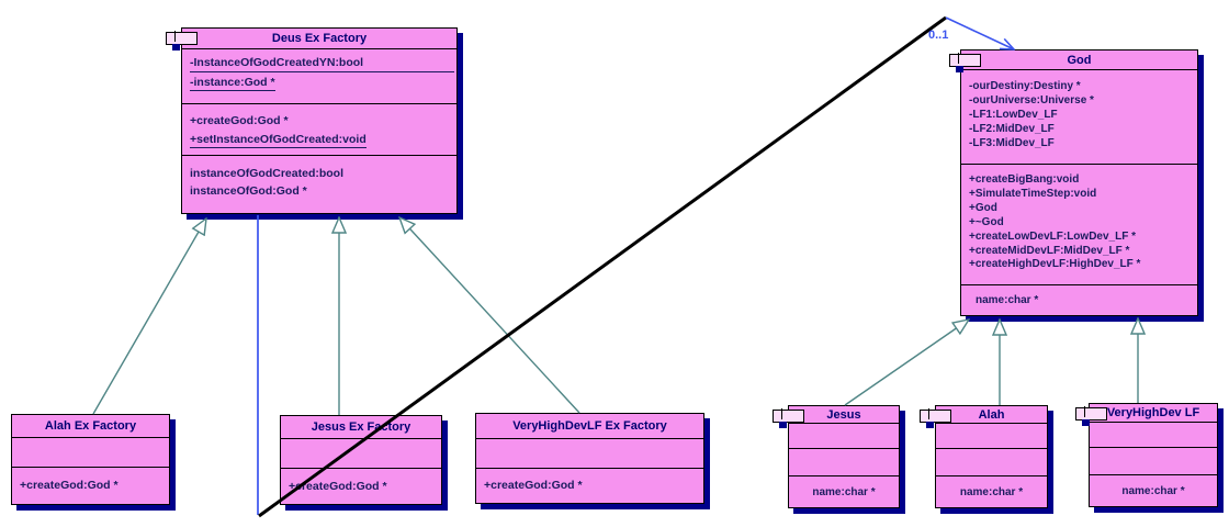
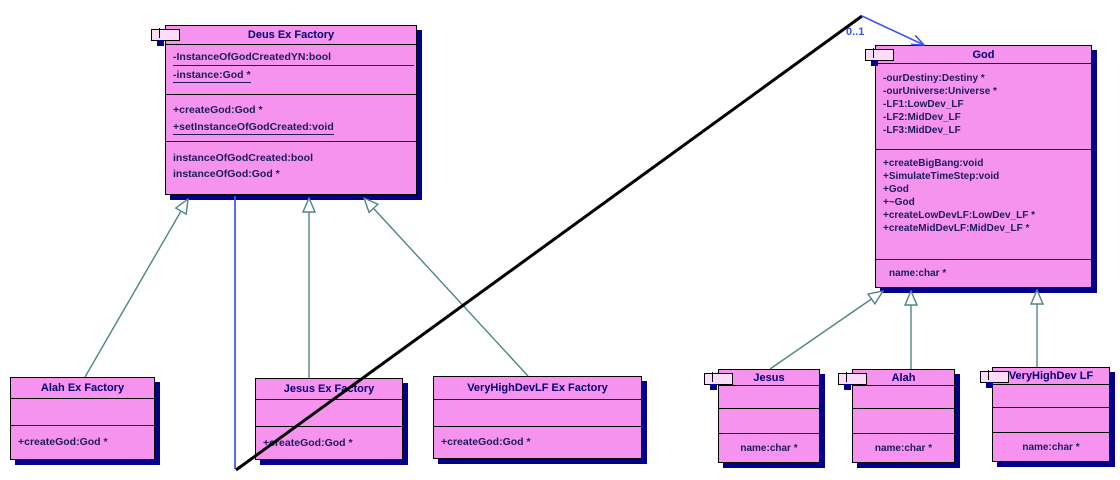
  0..1
  Deus Ex Factory
  -InstanceOfGodCreatedYN:bool
  -instance:God *
  +createGod:God *
  +setInstanceOfGodCreated:void
  instanceOfGodCreated:bool
  instanceOfGod:God *
  God
  -ourDestiny:Destiny *
  -ourUniverse:Universe *
  -LF1:LowDev_LF
  -LF2:MidDev_LF
  -LF3:MidDev_LF
  +createBigBang:void
  +SimulateTimeStep:void
  +God
  +~God
  +createLowDevLF:LowDev_LF *
  +createMidDevLF:MidDev_LF *
- +createHighDevLF:HighDev_LF *
  name:char *
  Alah Ex Factory
  +createGod:God *
  Jesus Ex Factory
  +reateGod:God *
  VeryHighDevLF Ex Factory
  +createGod:God *
  Jesus
  name:char *
  Alah
  name:char *
  VeryHighDev LF
  name:char *
